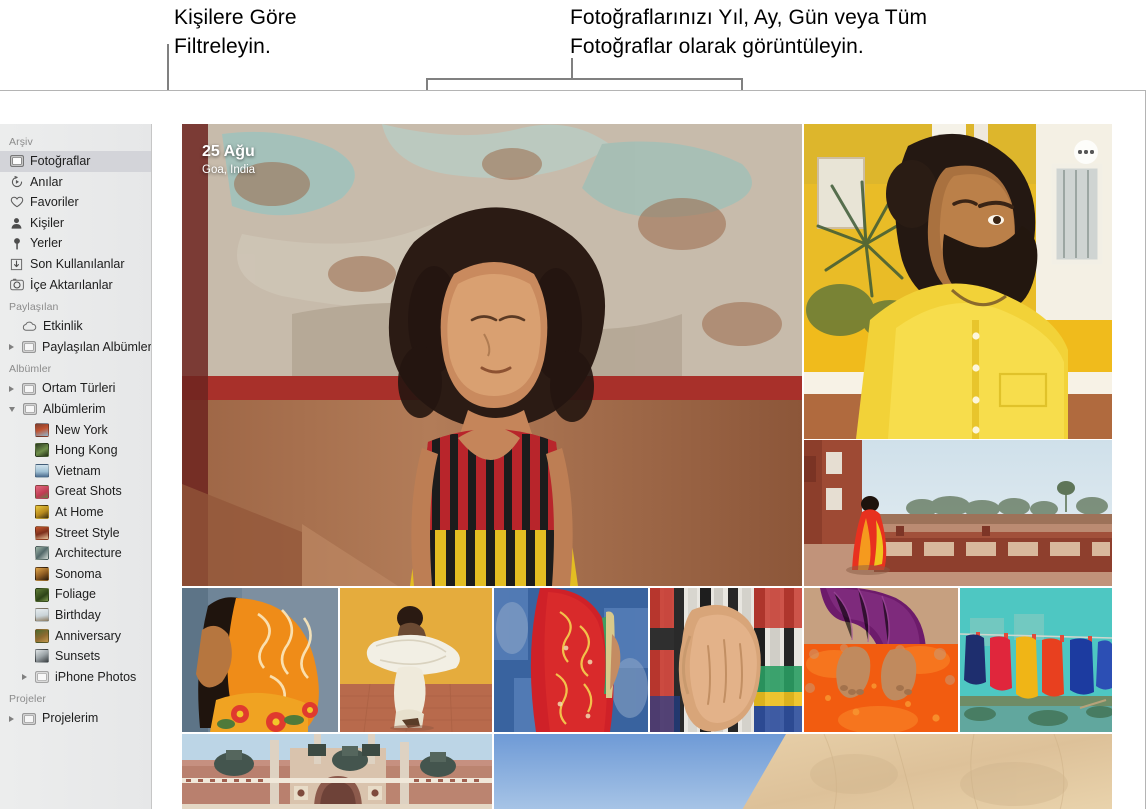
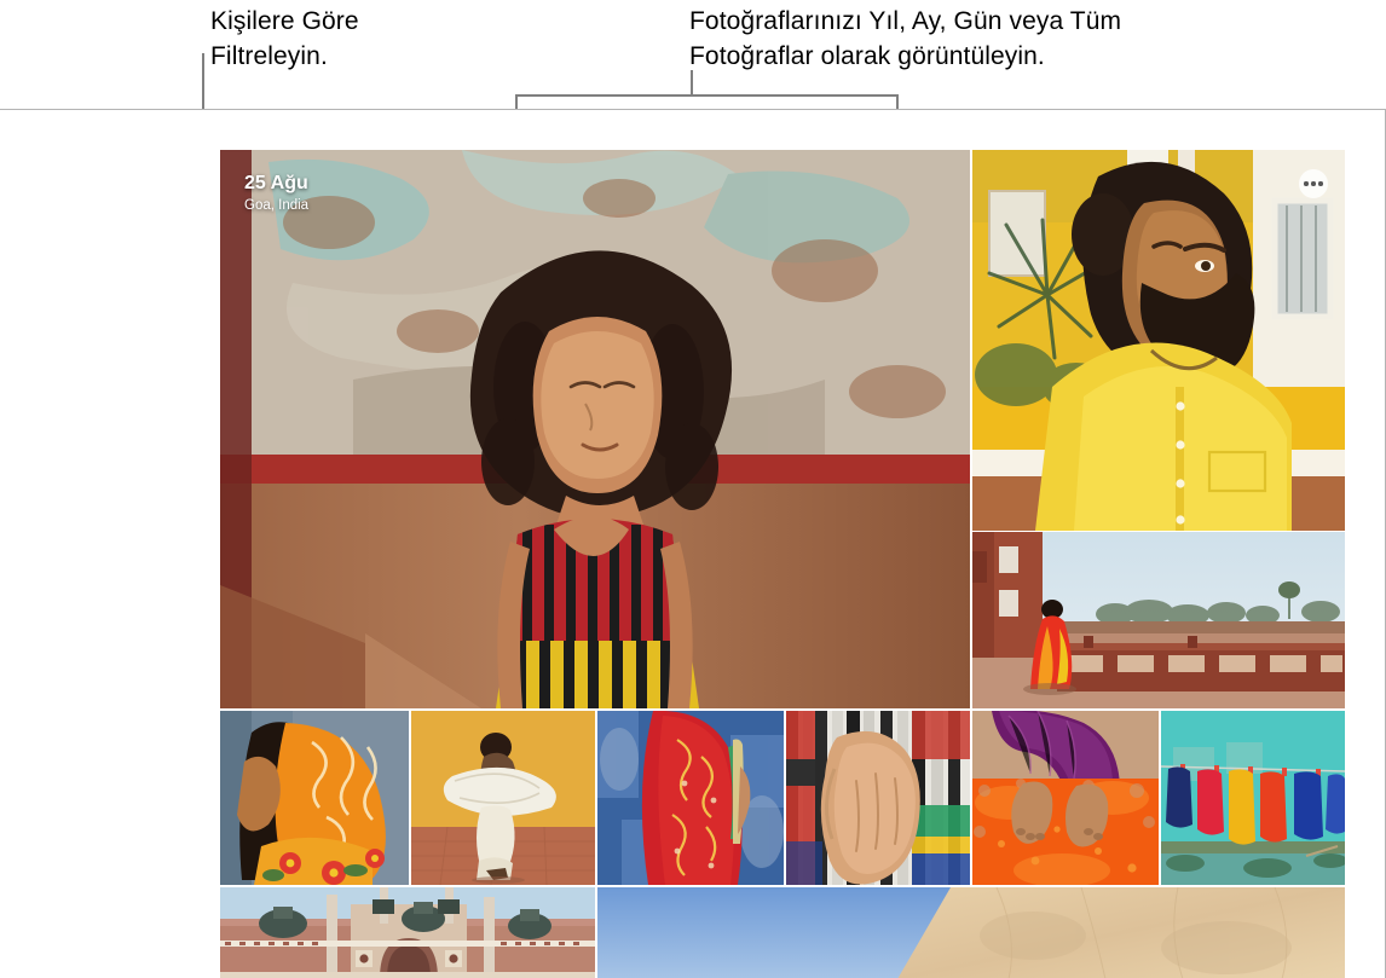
  Kişilere Göre
  Filtreleyin.
  Fotoğraflarınızı Yıl, Ay, Gün veya Tüm
  Fotoğraflar olarak görüntüleyin.
- Arşiv
- Fotoğraflar
- Anılar
- Favoriler
- Kişiler
- Yerler
- Son Kullanılanlar
- İçe Aktarılanlar
- Paylaşılan
- Etkinlik
- Paylaşılan Albümler
- Albümler
- Ortam Türleri
- Albümlerim
- New York
- Hong Kong
- Vietnam
- Great Shots
- At Home
- Street Style
- Architecture
- Sonoma
- Foliage
- Birthday
- Anniversary
- Sunsets
- iPhone Photos
- Projeler
- Projelerim
  25 Ağu
  Goa, India
